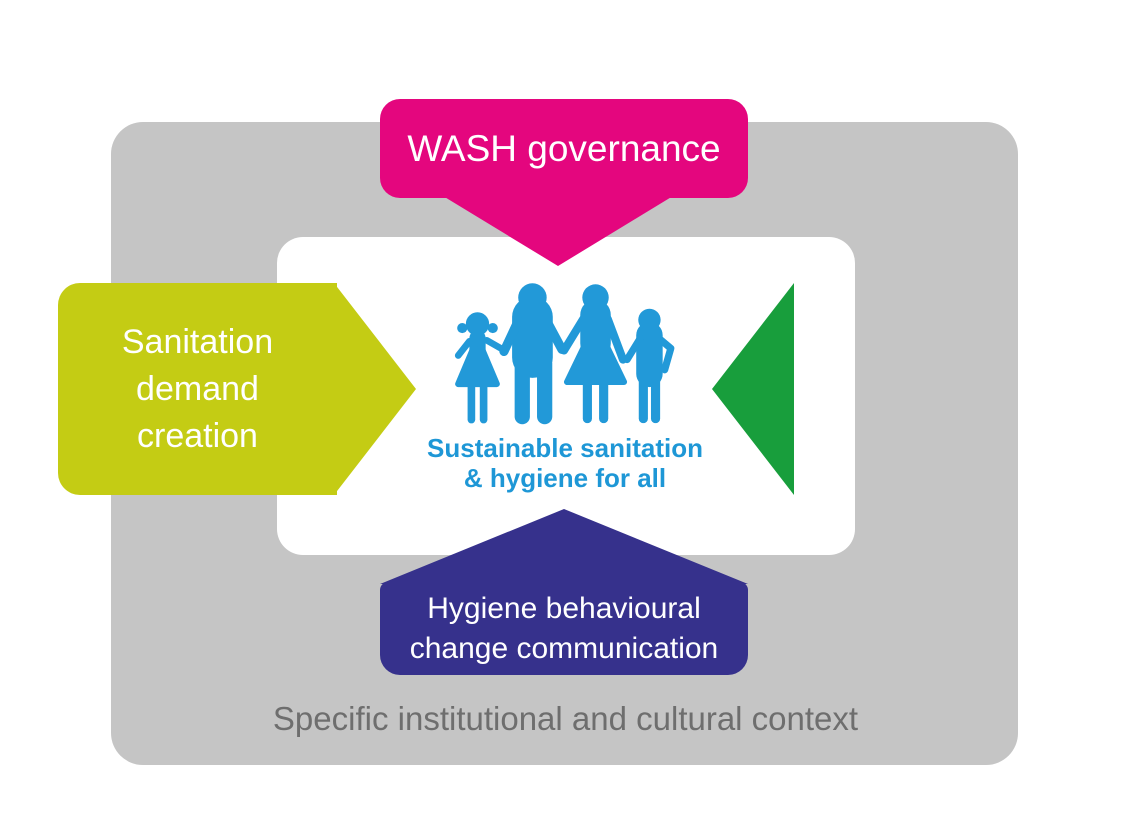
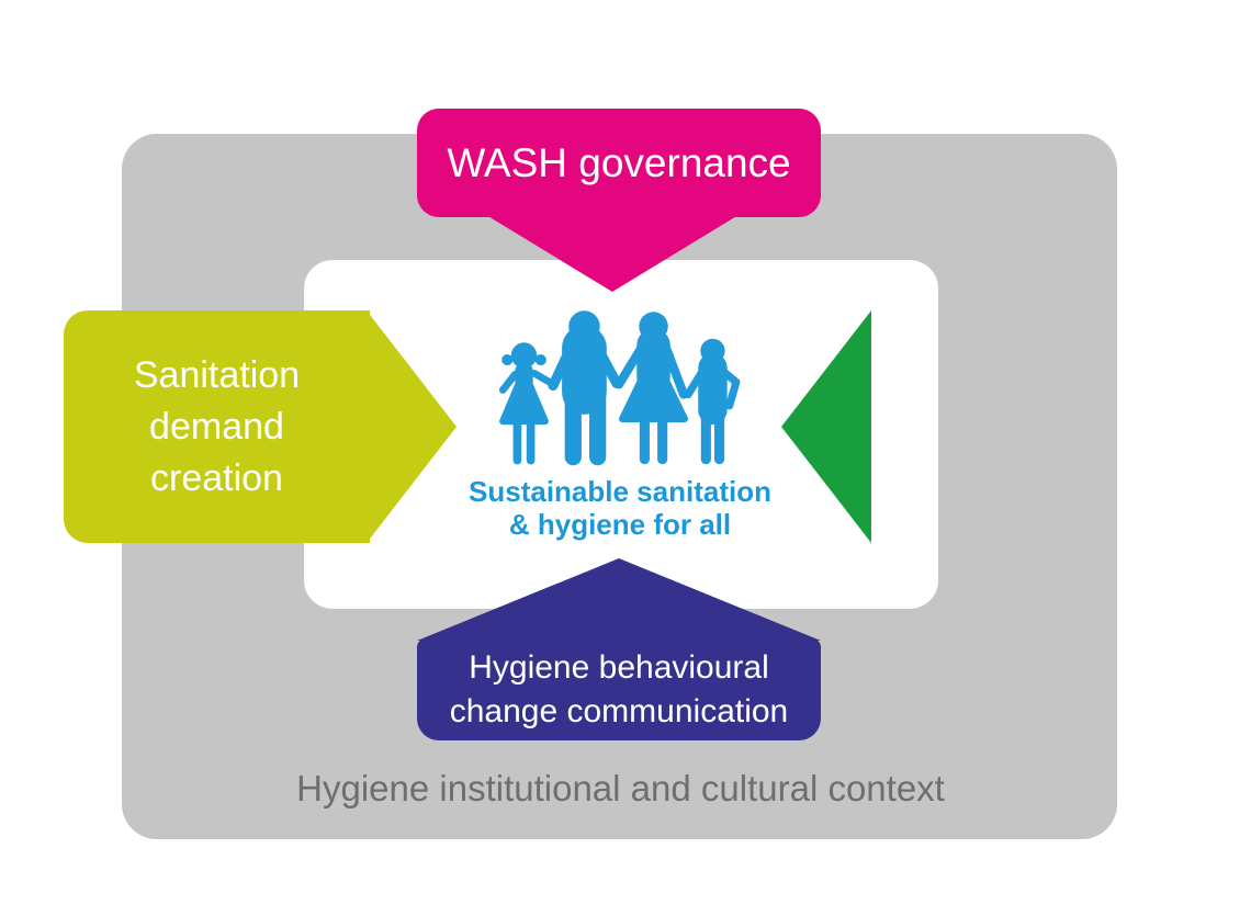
  WASH governance
  Sanitation
  demand
  creation
  Hygiene behavioural
  change communication
  Sustainable sanitation
  & hygiene for all
- Specific institutional and cultural context
+ Hygiene institutional and cultural context
